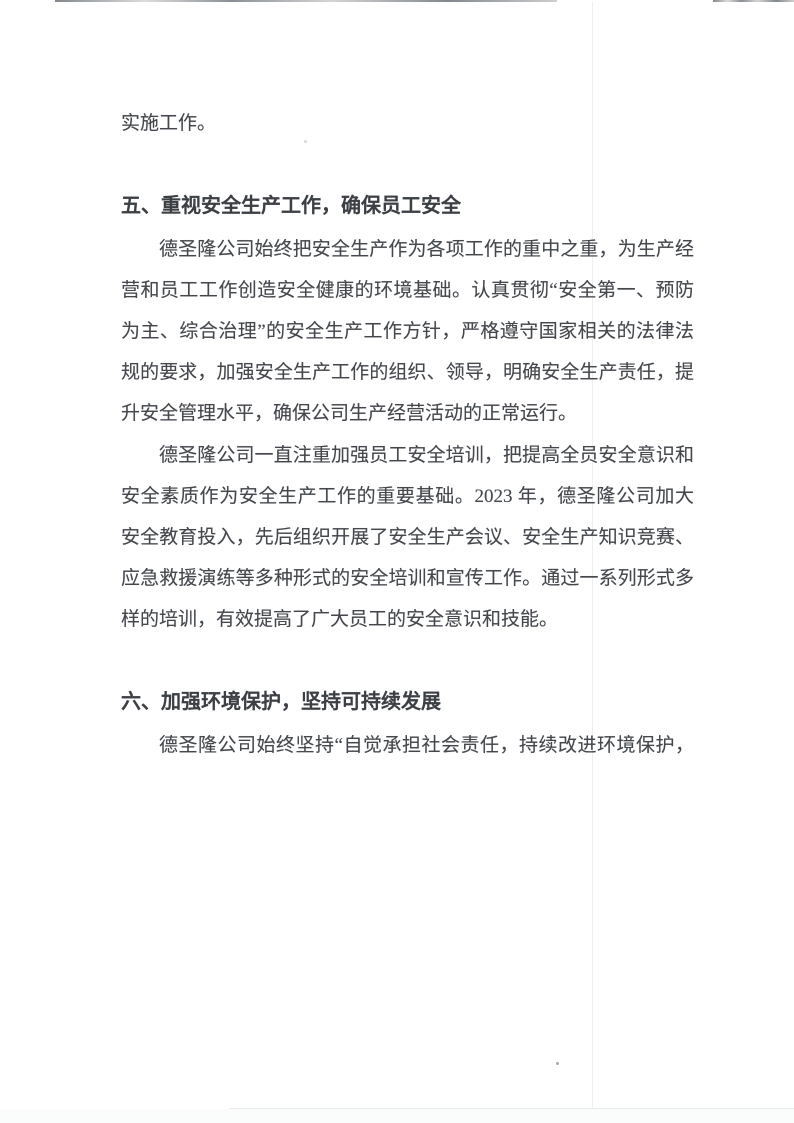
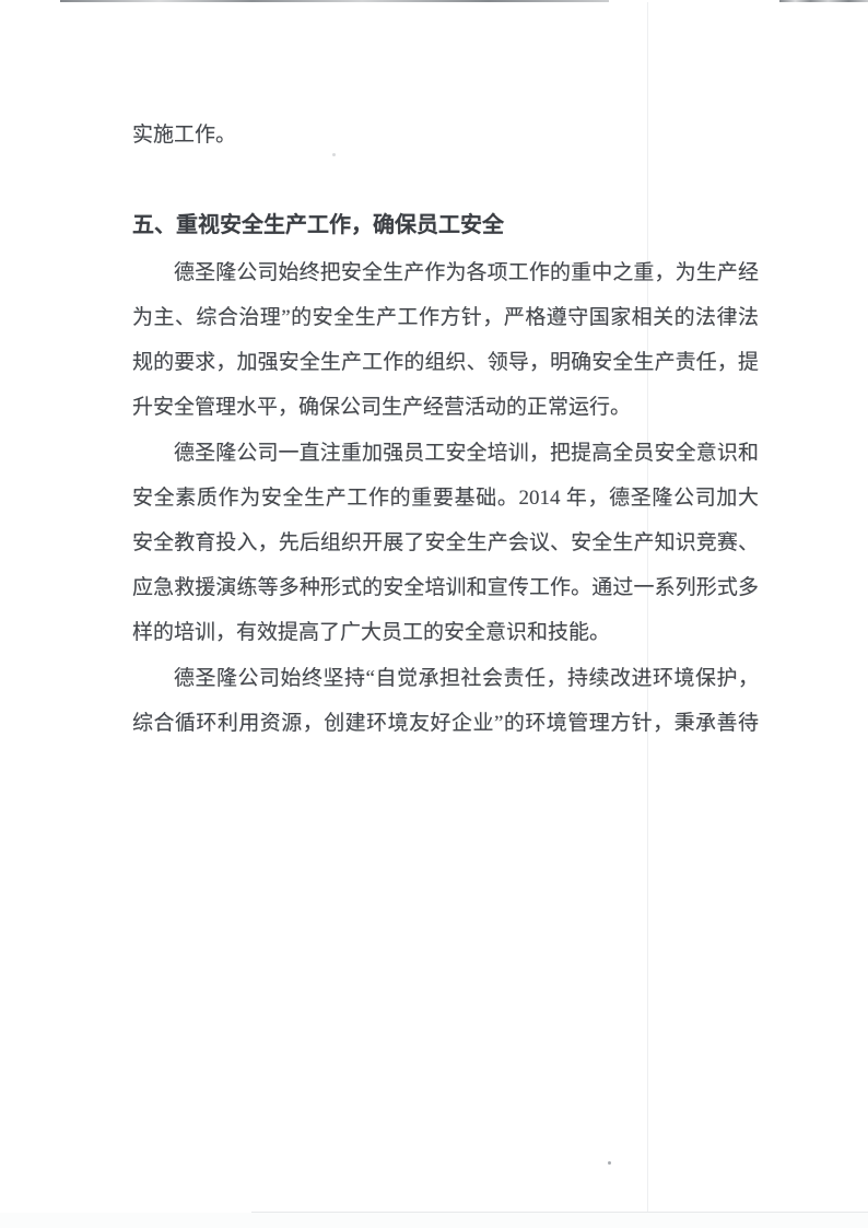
  实施工作。
  五、重视安全生产工作，确保员工安全
  德圣隆公司始终把安全生产作为各项工作的重中之重，为生产经
- 营和员工工作创造安全健康的环境基础。认真贯彻“安全第一、预防
  为主、综合治理”的安全生产工作方针，严格遵守国家相关的法律法
  规的要求，加强安全生产工作的组织、领导，明确安全生产责任，提
  升安全管理水平，确保公司生产经营活动的正常运行。
  德圣隆公司一直注重加强员工安全培训，把提高全员安全意识和
- 安全素质作为安全生产工作的重要基础。2023 年，德圣隆公司加大
+ 安全素质作为安全生产工作的重要基础。2014 年，德圣隆公司加大
  安全教育投入，先后组织开展了安全生产会议、安全生产知识竞赛、
  应急救援演练等多种形式的安全培训和宣传工作。通过一系列形式多
  样的培训，有效提高了广大员工的安全意识和技能。
- 六、加强环境保护，坚持可持续发展
  德圣隆公司始终坚持“自觉承担社会责任，持续改进环境保护，
+ 综合循环利用资源，创建环境友好企业”的环境管理方针，秉承善待
